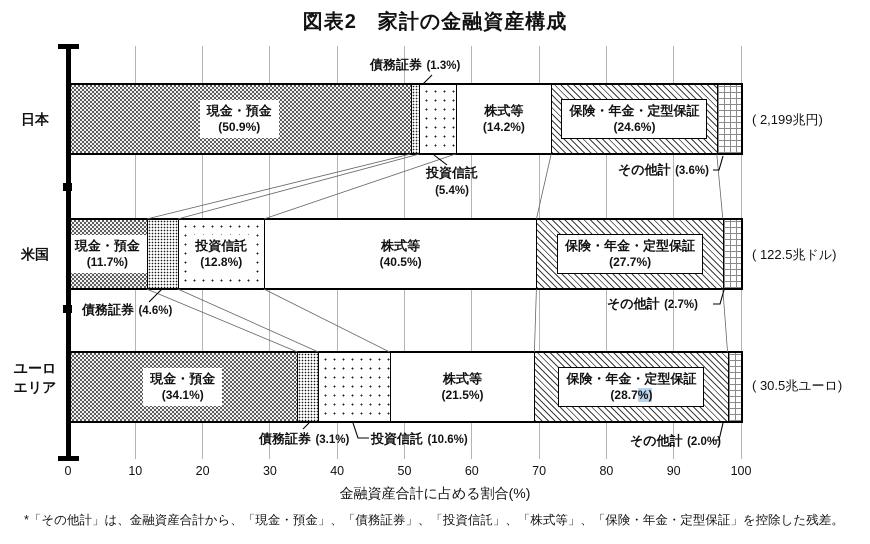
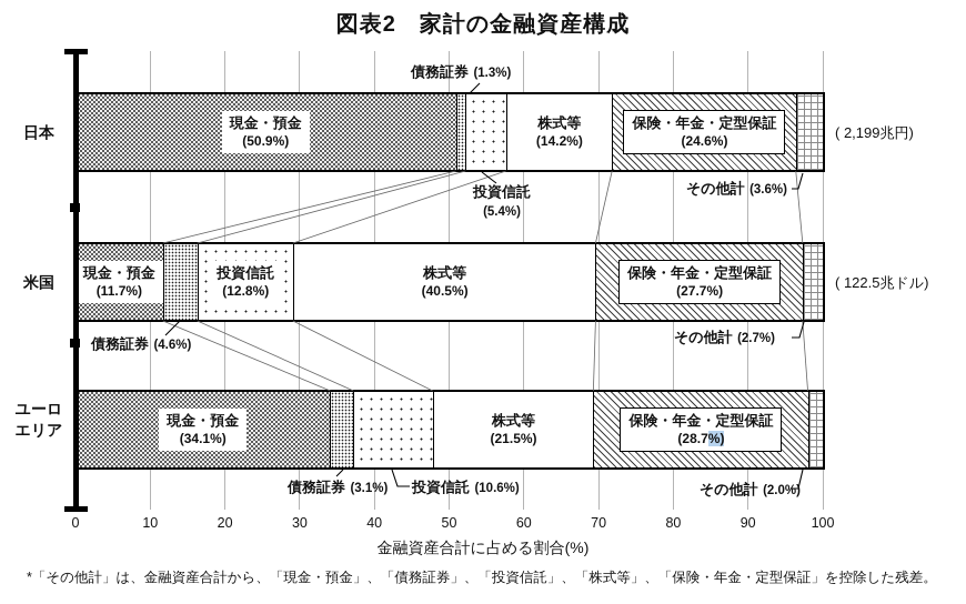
  図表2 家計の金融資産構成
  現金・預金
  (50.9%)
  株式等
  (14.2%)
  保険・年金・定型保証
  (24.6%)
  現金・預金
  (11.7%)
  投資信託
  (12.8%)
  株式等
  (40.5%)
  保険・年金・定型保証
  (27.7%)
  現金・預金
  (34.1%)
  株式等
  (21.5%)
  保険・年金・定型保証
  (28.7%)
  債務証券 (1.3%)
  投資信託
  (5.4%)
  その他計 (3.6%)
  債務証券 (4.6%)
  その他計 (2.7%)
  債務証券 (3.1%)
  投資信託 (10.6%)
  その他計 (2.0%)
  0
  10
  20
  30
  40
  50
  60
  70
  80
  90
  100
  金融資産合計に占める割合(%)
  *「その他計」は、金融資産合計から、「現金・預金」、「債務証券」、「投資信託」、「株式等」、「保険・年金・定型保証」を控除した残差。
  日本
  ( 2,199兆円)
  米国
  ( 122.5兆ドル)
  ユーロ
  エリア
- ( 30.5兆ユーロ)
